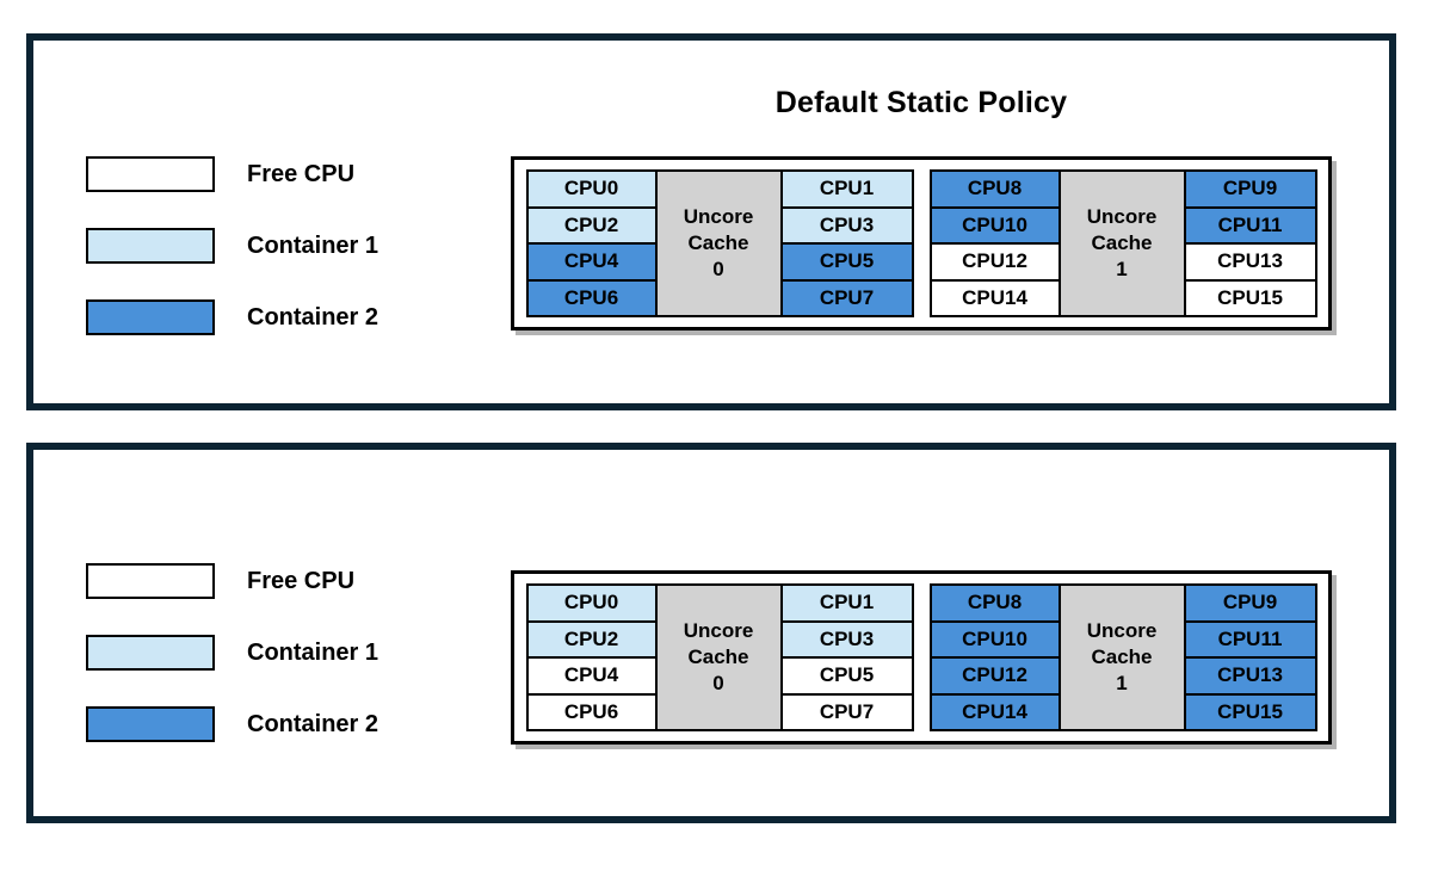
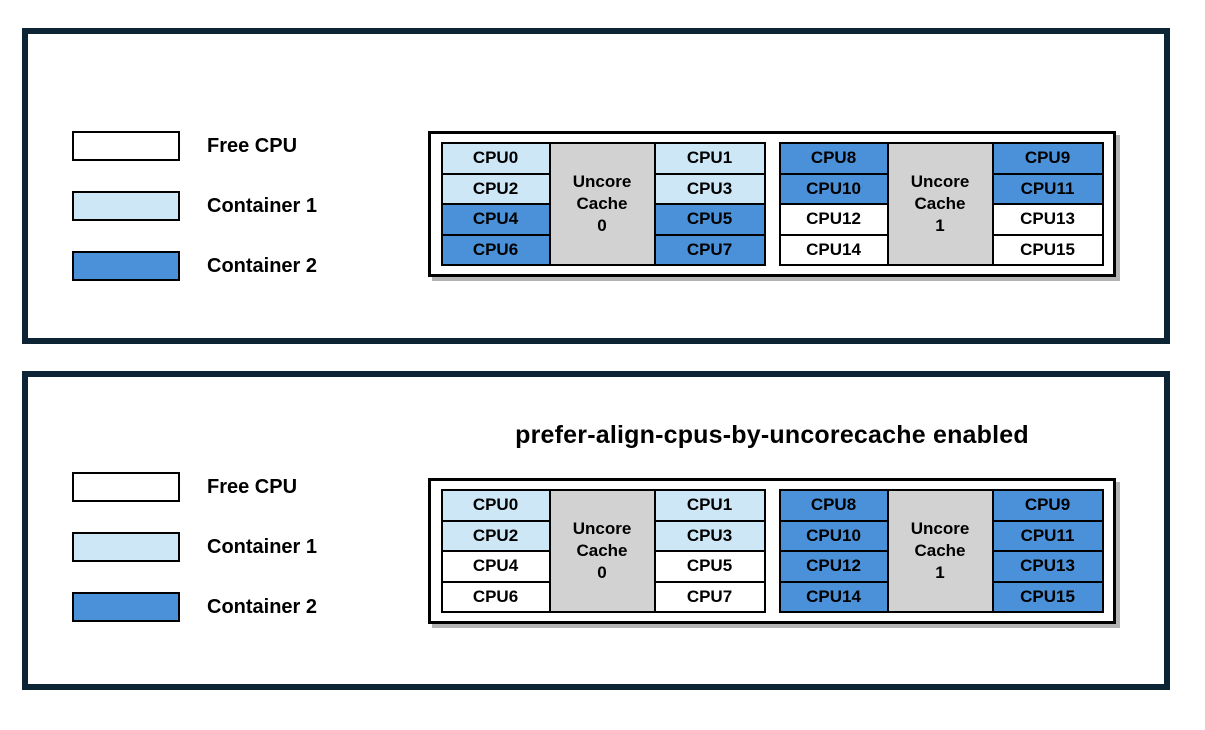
- Default Static Policy
  Free CPU
  Container 1
  Container 2
  CPU0
  CPU2
  CPU4
  CPU6
  Uncore
  Cache
  0
  CPU1
  CPU3
  CPU5
  CPU7
  CPU8
  CPU10
  CPU12
  CPU14
  Uncore
  Cache
  1
  CPU9
  CPU11
  CPU13
  CPU15
+ prefer-align-cpus-by-uncorecache enabled
  Free CPU
  Container 1
  Container 2
  CPU0
  CPU2
  CPU4
  CPU6
  Uncore
  Cache
  0
  CPU1
  CPU3
  CPU5
  CPU7
  CPU8
  CPU10
  CPU12
  CPU14
  Uncore
  Cache
  1
  CPU9
  CPU11
  CPU13
  CPU15
